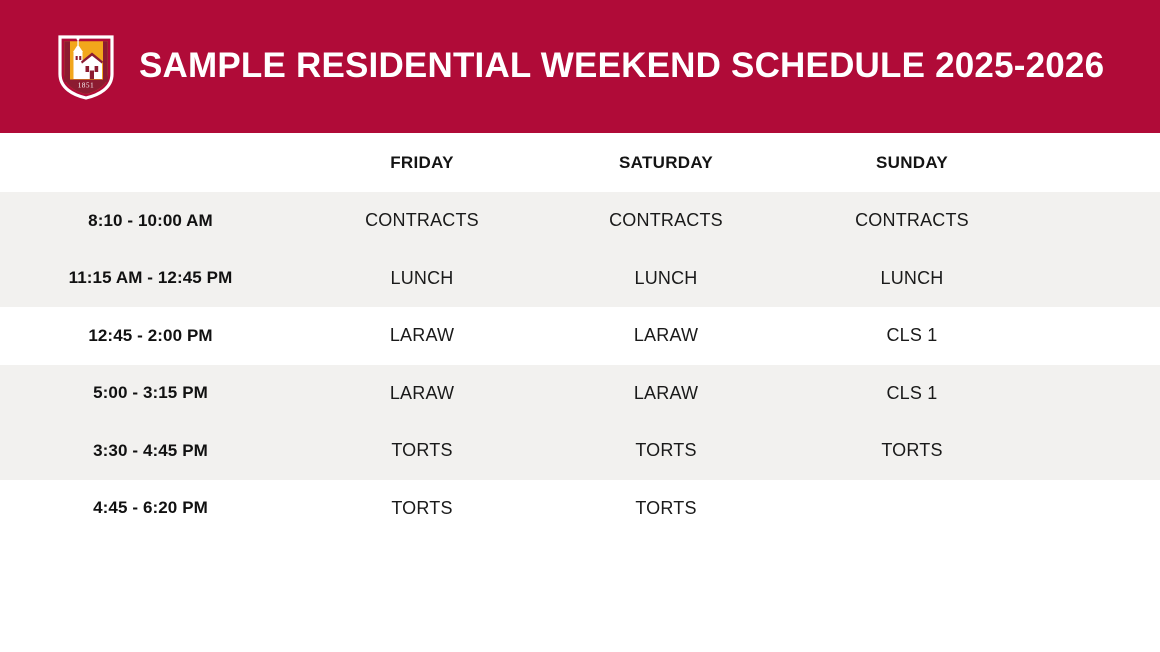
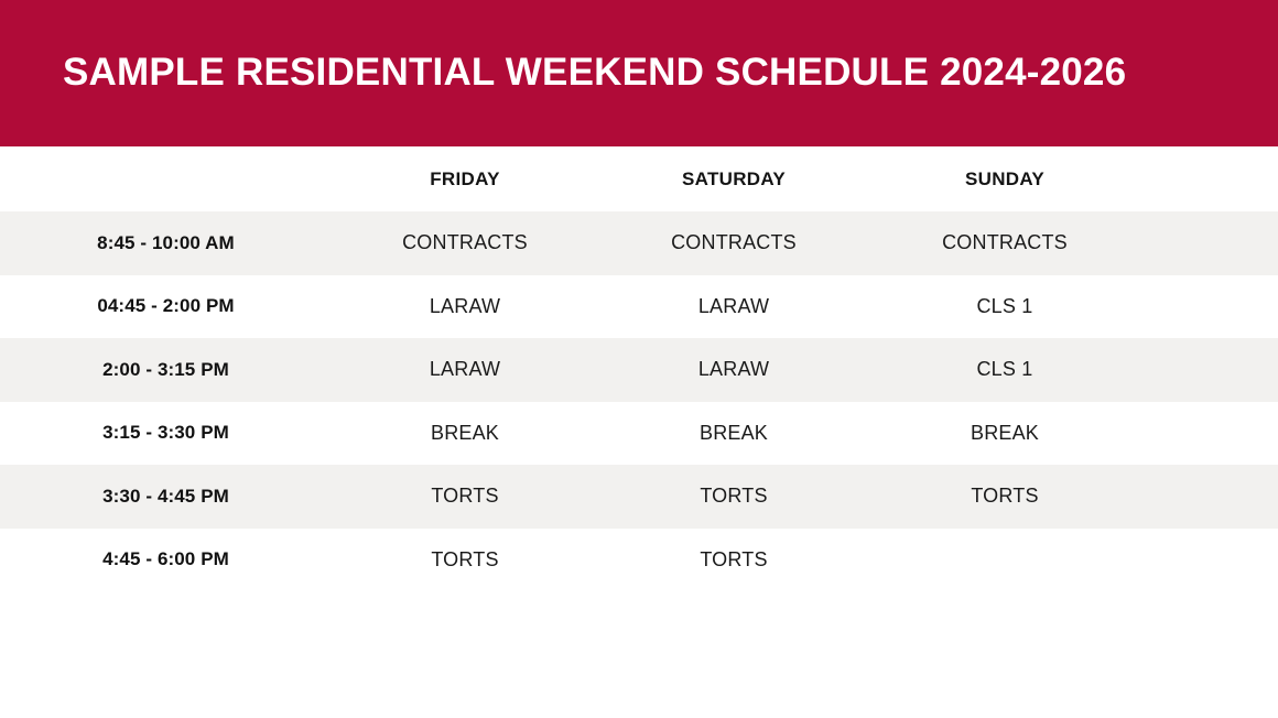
- 1851
- SAMPLE RESIDENTIAL WEEKEND SCHEDULE 2025-2026
+ SAMPLE RESIDENTIAL WEEKEND SCHEDULE 2024-2026
  	FRIDAY	SATURDAY	SUNDAY
- 8:10 - 10:00 AM	CONTRACTS	CONTRACTS	CONTRACTS
+ 8:45 - 10:00 AM	CONTRACTS	CONTRACTS	CONTRACTS
- 11:15 AM - 12:45 PM	LUNCH	LUNCH	LUNCH
- 12:45 - 2:00 PM	LARAW	LARAW	CLS 1
+ 04:45 - 2:00 PM	LARAW	LARAW	CLS 1
- 5:00 - 3:15 PM	LARAW	LARAW	CLS 1
+ 2:00 - 3:15 PM	LARAW	LARAW	CLS 1
+ 3:15 - 3:30 PM	BREAK	BREAK	BREAK
  3:30 - 4:45 PM	TORTS	TORTS	TORTS
- 4:45 - 6:20 PM	TORTS	TORTS
+ 4:45 - 6:00 PM	TORTS	TORTS
